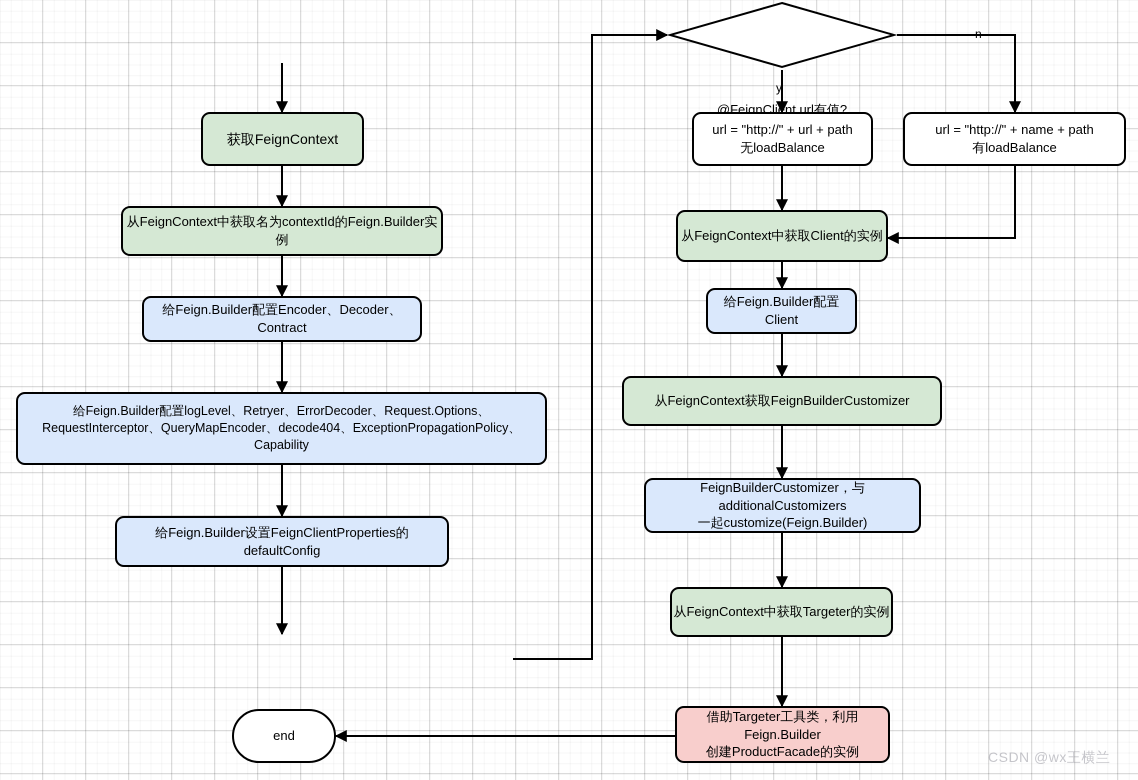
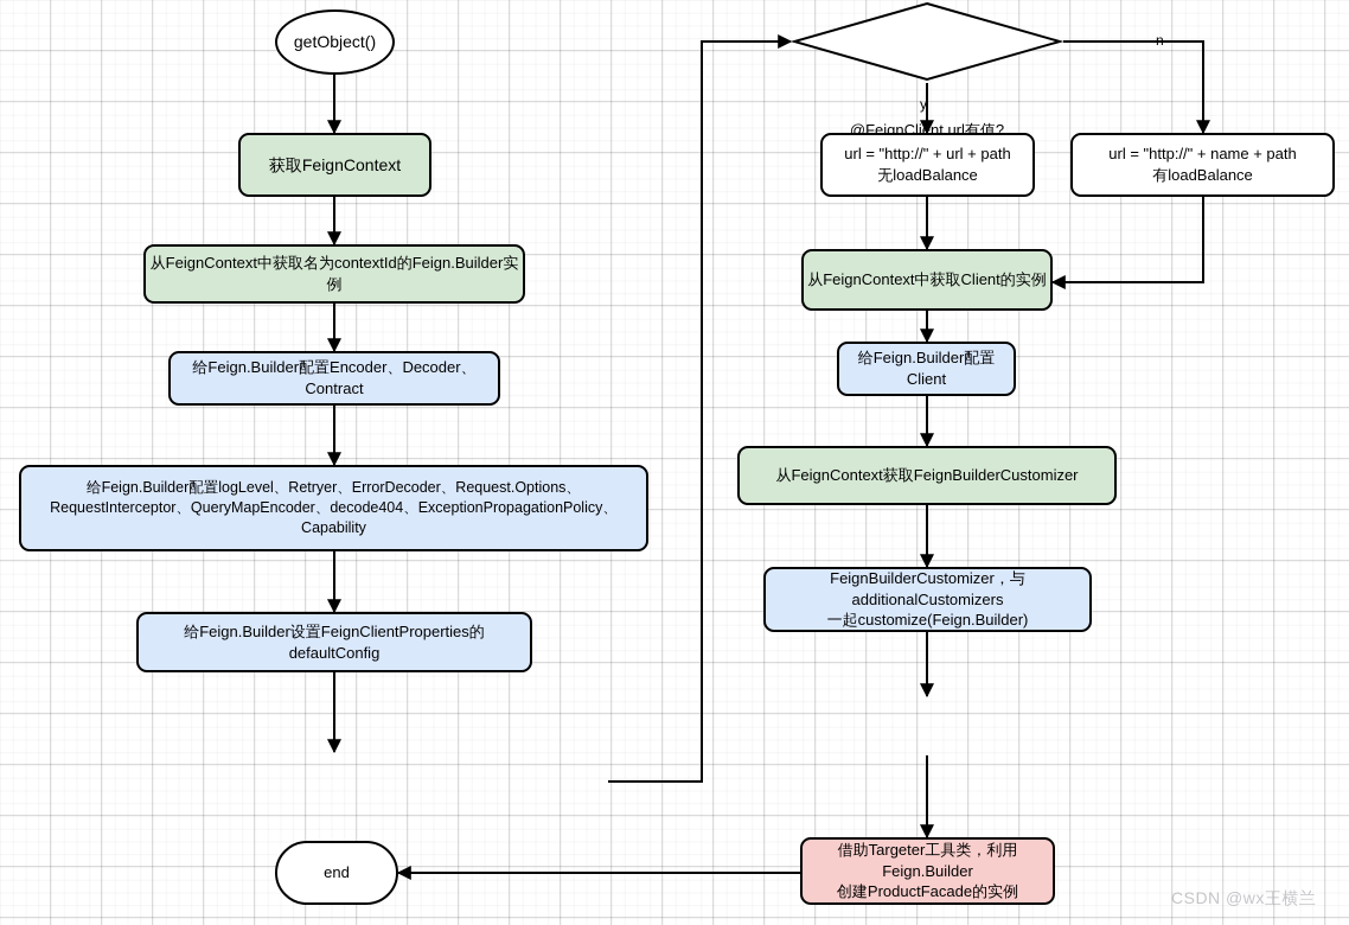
+ getObject()
  获取FeignContext
  从FeignContext中获取名为contextId的Feign.Builder实例
  给Feign.Builder配置Encoder、Decoder、Contract
  给Feign.Builder配置logLevel、Retryer、ErrorDecoder、Request.Options、
  RequestInterceptor、QueryMapEncoder、decode404、ExceptionPropagationPolicy、Capability
  给Feign.Builder设置FeignClientProperties的defaultConfig
  end
  @FeignClient.url有值?
  url = "http://" + url + path
  无loadBalance
  url = "http://" + name + path
  有loadBalance
  从FeignContext中获取Client的实例
  给Feign.Builder配置Client
  从FeignContext获取FeignBuilderCustomizer
  FeignBuilderCustomizer，与additionalCustomizers
  一起customize(Feign.Builder)
- 从FeignContext中获取Targeter的实例
  借助Targeter工具类，利用Feign.Builder
  创建ProductFacade的实例
  y
  n
  CSDN @wx王横兰
